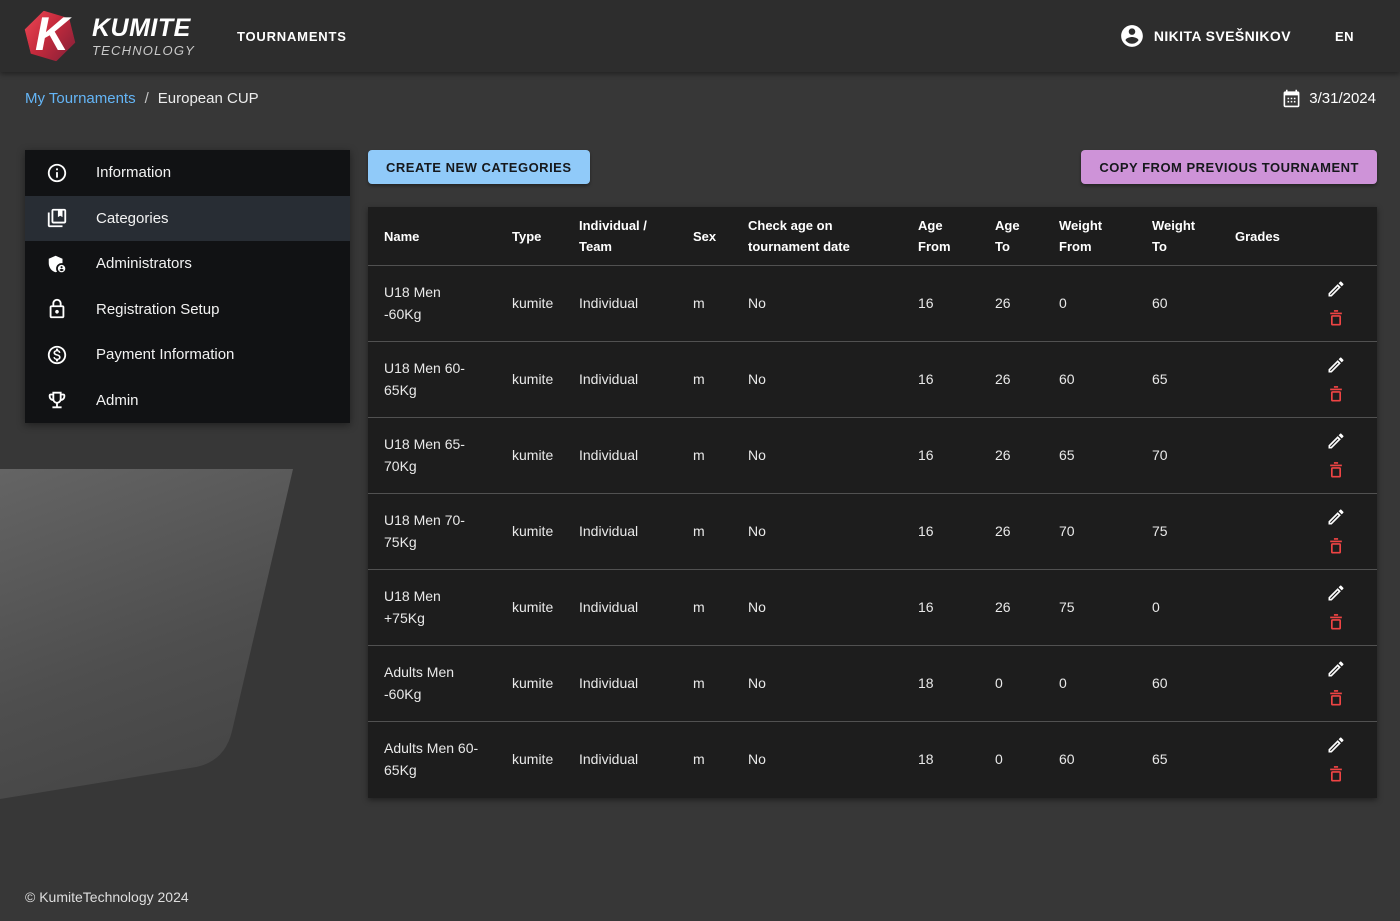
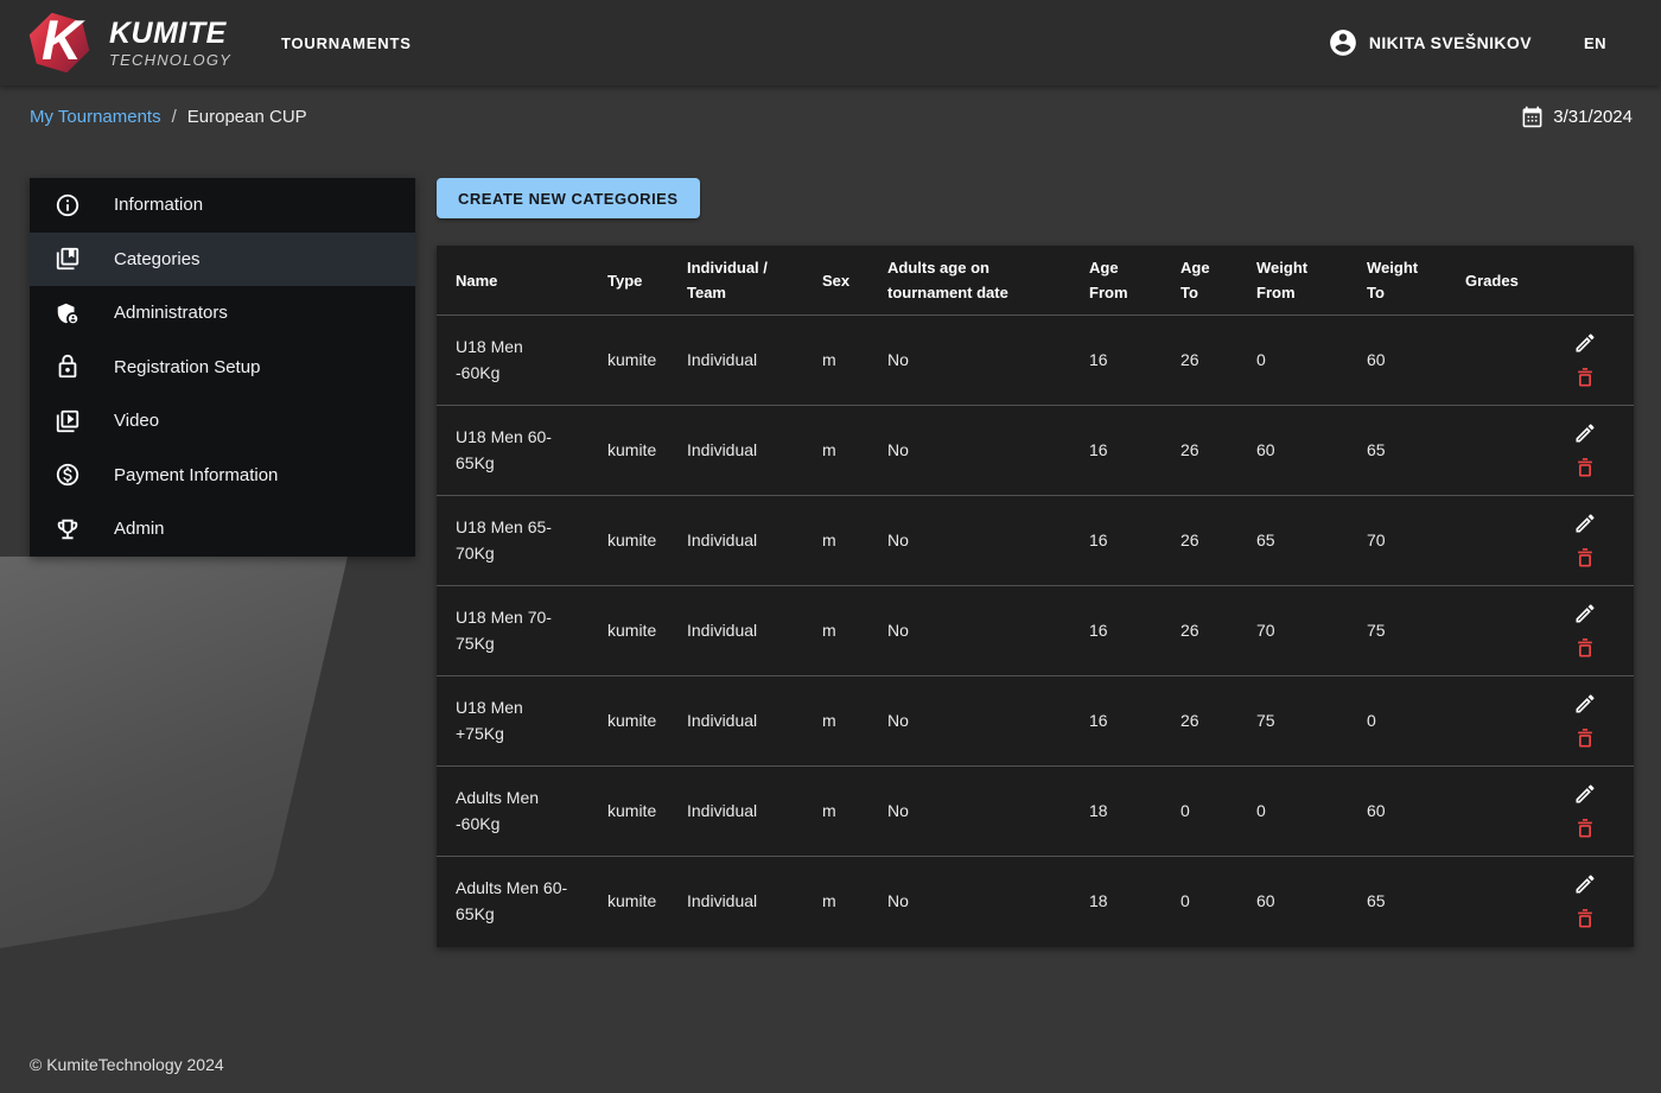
  K
  KUMITE
  TECHNOLOGY
  TOURNAMENTS
  NIKITA SVEŠNIKOV
  EN
  My Tournaments
  /
  European CUP
  3/31/2024
  Information
  Categories
  Administrators
  Registration Setup
+ Video
  Payment Information
  Admin
  CREATE NEW CATEGORIES
- COPY FROM PREVIOUS TOURNAMENT
- Name	Type	Individual / Team	Sex	Check age on tournament date	Age From	Age To	Weight From	Weight To	Grades
+ Name	Type	Individual / Team	Sex	Adults age on tournament date	Age From	Age To	Weight From	Weight To	Grades
  U18 Men -60Kg	kumite	Individual	m	No	16	26	0	60
  U18 Men 60-65Kg	kumite	Individual	m	No	16	26	60	65
  U18 Men 65-70Kg	kumite	Individual	m	No	16	26	65	70
  U18 Men 70-75Kg	kumite	Individual	m	No	16	26	70	75
  U18 Men +75Kg	kumite	Individual	m	No	16	26	75	0
  Adults Men -60Kg	kumite	Individual	m	No	18	0	0	60
  Adults Men 60-65Kg	kumite	Individual	m	No	18	0	60	65
  © KumiteTechnology 2024
